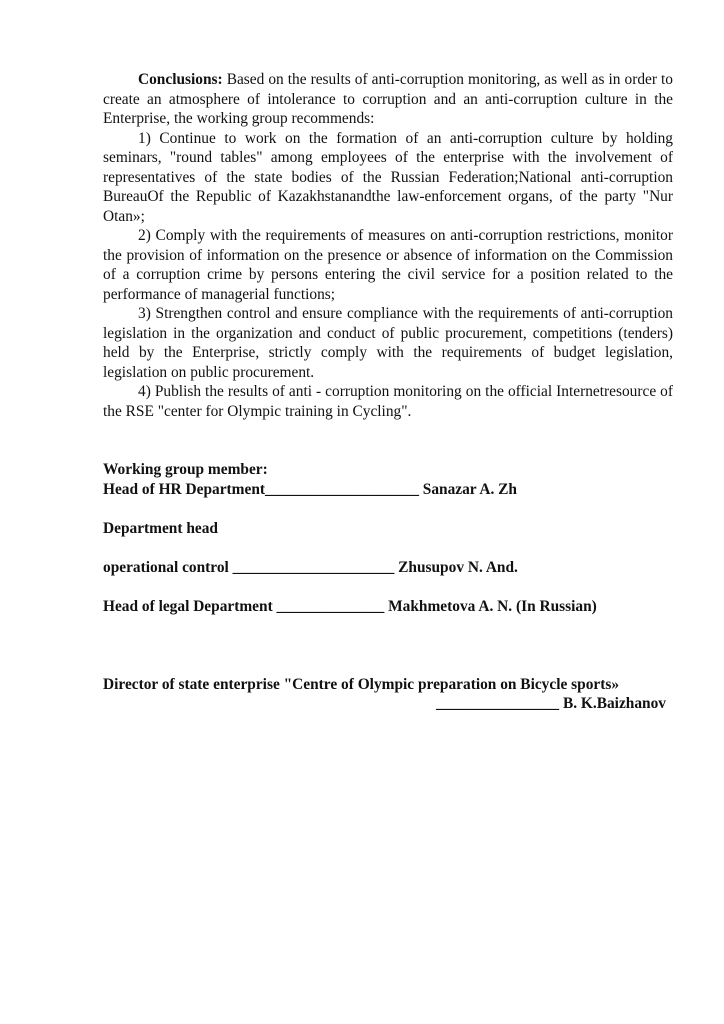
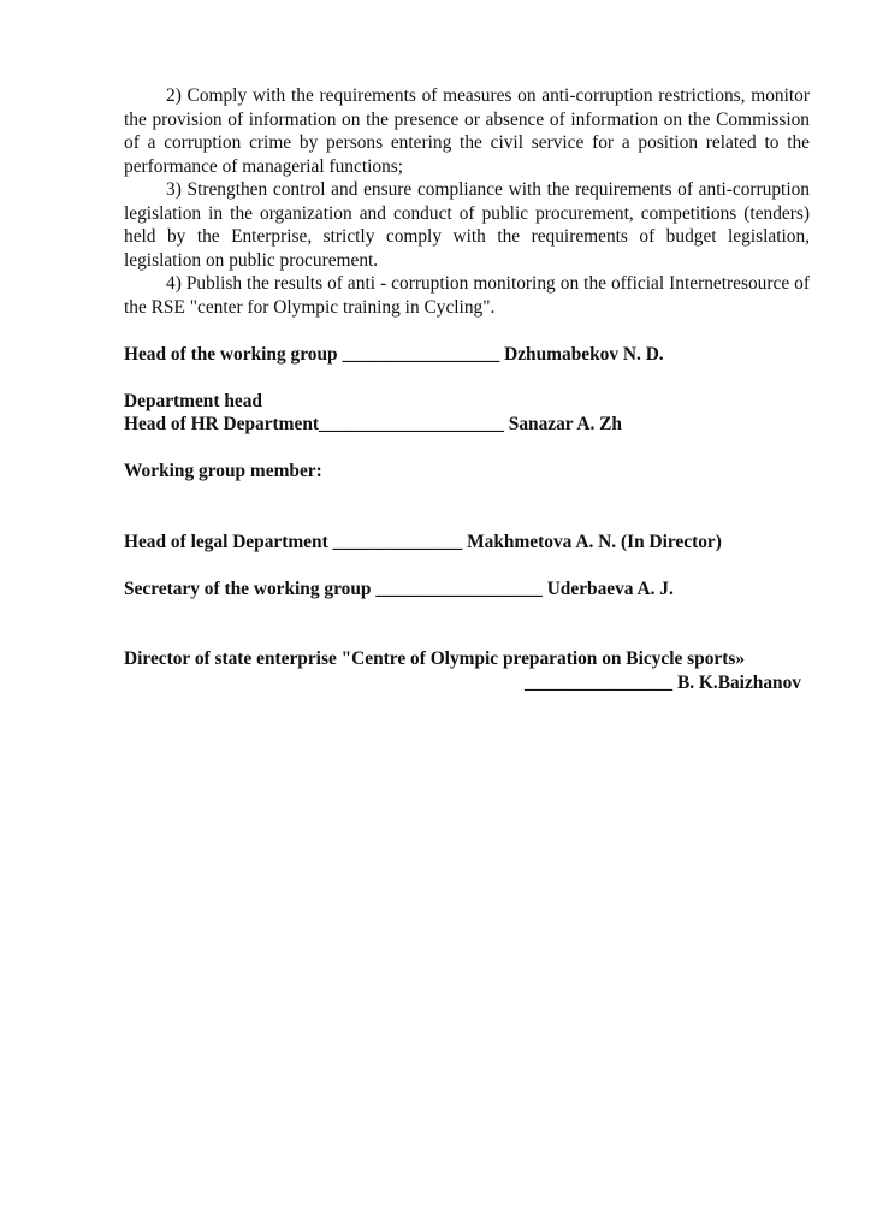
- Conclusions: Based on the results of anti-corruption monitoring, as well as in order to create an atmosphere of intolerance to corruption and an anti-corruption culture in the Enterprise, the working group recommends:
- 1) Continue to work on the formation of an anti-corruption culture by holding seminars, "round tables" among employees of the enterprise with the involvement of representatives of the state bodies of the Russian Federation;National anti-corruption BureauOf the Republic of Kazakhstanandthe law-enforcement organs, of the party "Nur Otan»;
  2) Comply with the requirements of measures on anti-corruption restrictions, monitor the provision of information on the presence or absence of information on the Commission of a corruption crime by persons entering the civil service for a position related to the performance of managerial functions;
  3) Strengthen control and ensure compliance with the requirements of anti-corruption legislation in the organization and conduct of public procurement, competitions (tenders) held by the Enterprise, strictly comply with the requirements of budget legislation, legislation on public procurement.
  4) Publish the results of anti - corruption monitoring on the official Internetresource of the RSE "center for Olympic training in Cycling".
+ Head of the working group _________________ Dzhumabekov N. D.
- Working group member:
+ Department head
  Head of HR Department____________________ Sanazar A. Zh
- Department head
+ Working group member:
- operational control _____________________ Zhusupov N. And.
- Head of legal Department ______________ Makhmetova A. N. (In Russian)
+ Head of legal Department ______________ Makhmetova A. N. (In Director)
+ Secretary of the working group __________________ Uderbaeva A. J.
  Director of state enterprise "Centre of Olympic preparation on Bicycle sports»
  ________________ B. K.Baizhanov
